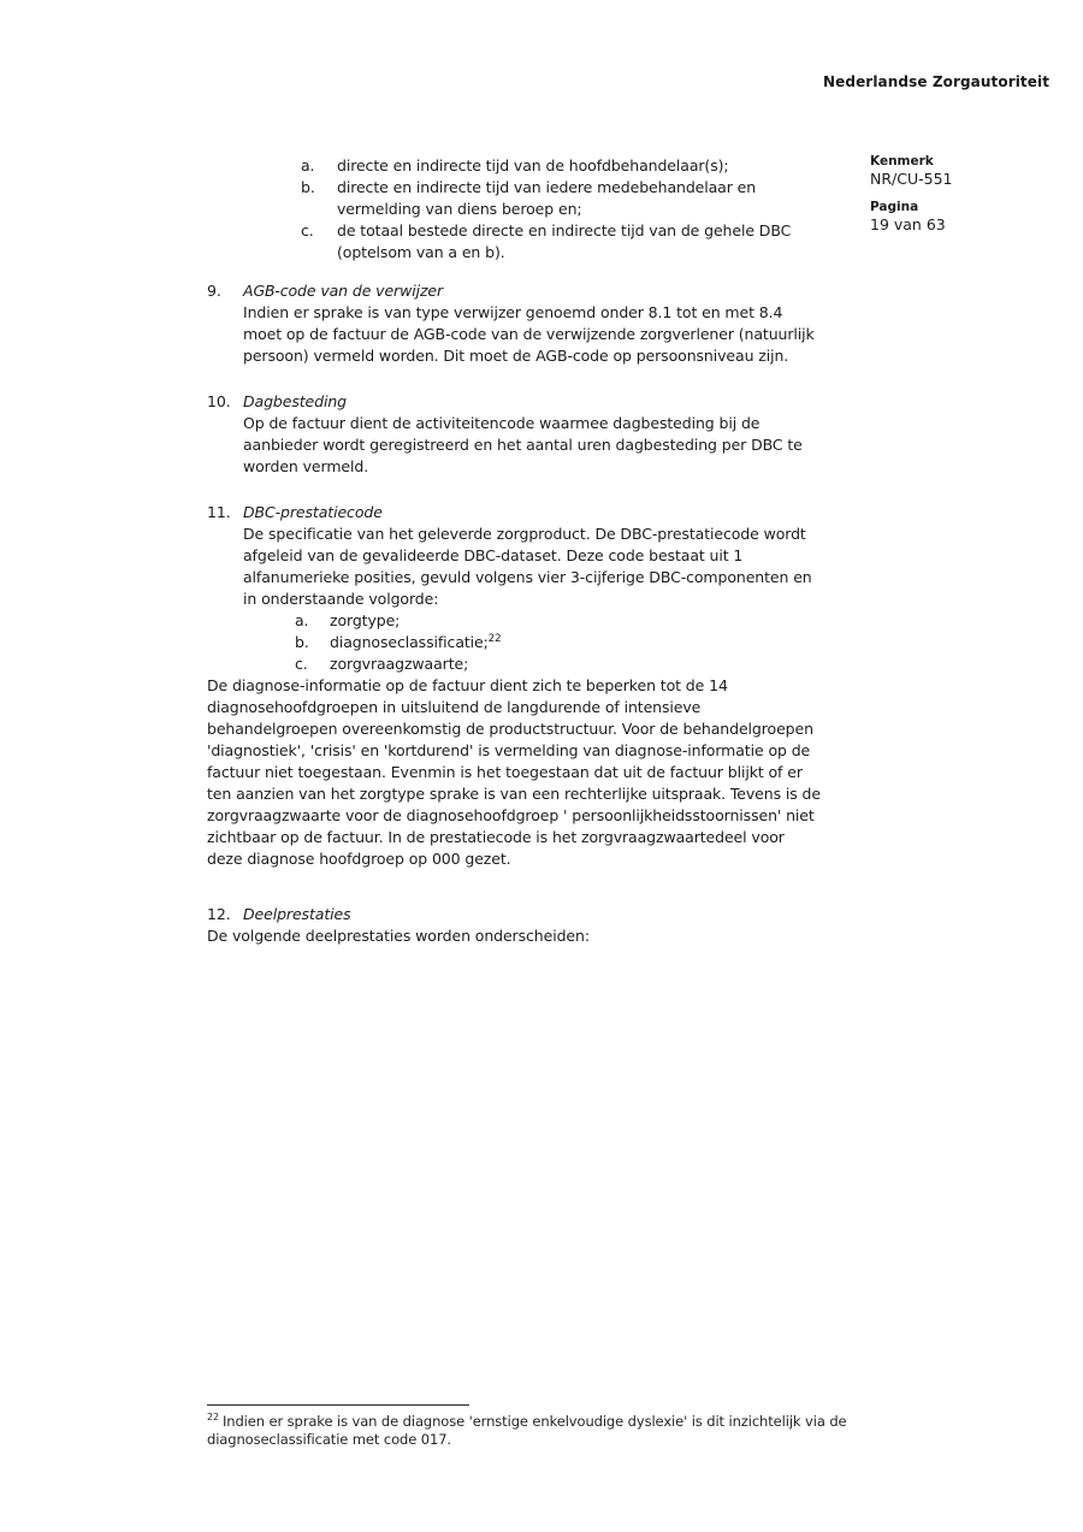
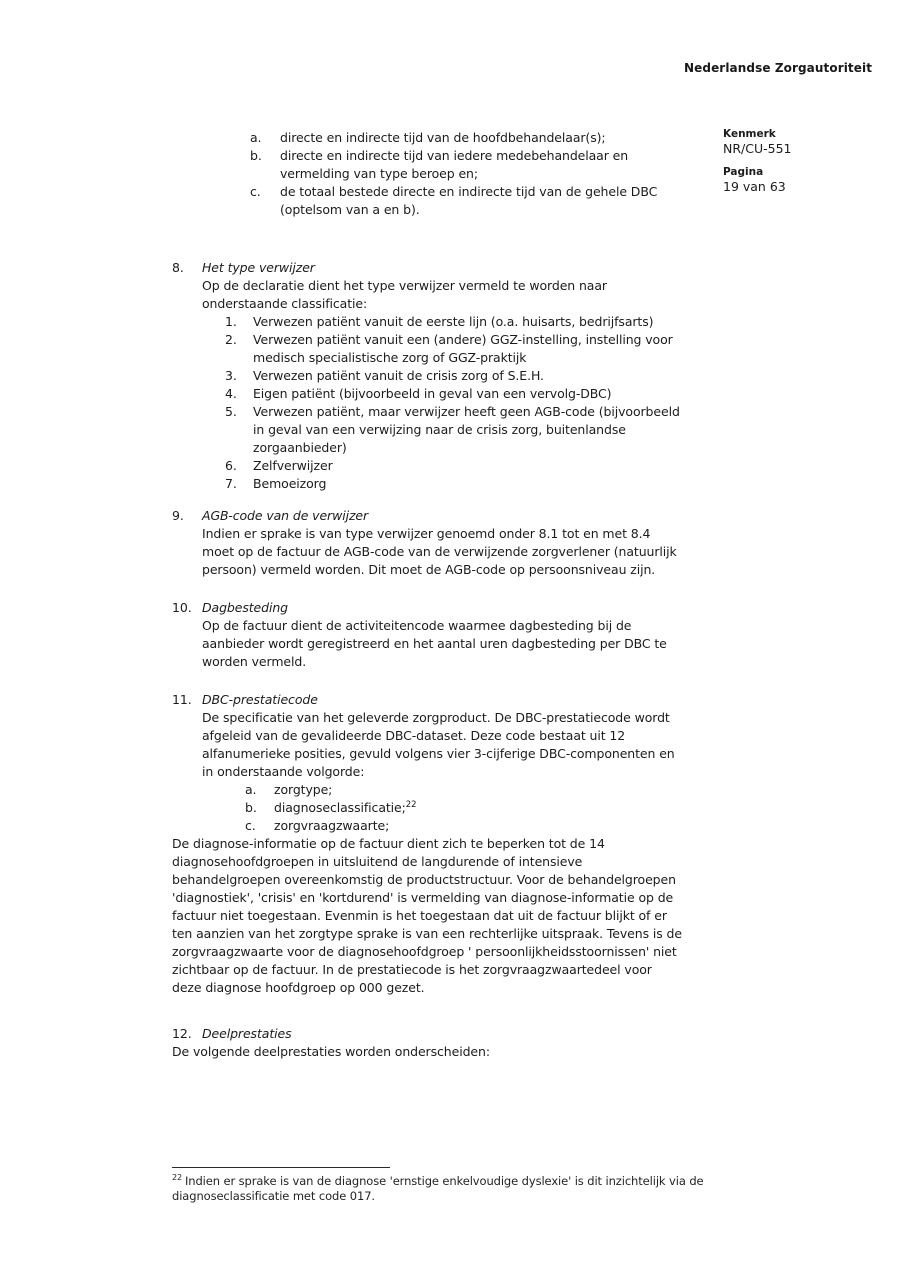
  Nederlandse Zorgautoriteit
  Kenmerk
  NR/CU-551
  Pagina
  19 van 63
  a.
  directe en indirecte tijd van de hoofdbehandelaar(s);
  b.
- directe en indirecte tijd van iedere medebehandelaar en vermelding van diens beroep en;
+ directe en indirecte tijd van iedere medebehandelaar en vermelding van type beroep en;
  c.
  de totaal bestede directe en indirecte tijd van de gehele DBC (optelsom van a en b).
+ 8.
+ Het type verwijzer
+ Op de declaratie dient het type verwijzer vermeld te worden naar onderstaande classificatie:
+ 1.
+ Verwezen patiënt vanuit de eerste lijn (o.a. huisarts, bedrijfsarts)
+ 2.
+ Verwezen patiënt vanuit een (andere) GGZ-instelling, instelling voor medisch specialistische zorg of GGZ-praktijk
+ 3.
+ Verwezen patiënt vanuit de crisis zorg of S.E.H.
+ 4.
+ Eigen patiënt (bijvoorbeeld in geval van een vervolg-DBC)
+ 5.
+ Verwezen patiënt, maar verwijzer heeft geen AGB-code (bijvoorbeeld in geval van een verwijzing naar de crisis zorg, buitenlandse zorgaanbieder)
+ 6.
+ Zelfverwijzer
+ 7.
+ Bemoeizorg
  9.
  AGB-code van de verwijzer
  Indien er sprake is van type verwijzer genoemd onder 8.1 tot en met 8.4 moet op de factuur de AGB-code van de verwijzende zorgverlener (natuurlijk persoon) vermeld worden. Dit moet de AGB-code op persoonsniveau zijn.
  10.
  Dagbesteding
  Op de factuur dient de activiteitencode waarmee dagbesteding bij de aanbieder wordt geregistreerd en het aantal uren dagbesteding per DBC te worden vermeld.
  11.
  DBC-prestatiecode
- De specificatie van het geleverde zorgproduct. De DBC-prestatiecode wordt afgeleid van de gevalideerde DBC-dataset. Deze code bestaat uit 1 alfanumerieke posities, gevuld volgens vier 3-cijferige DBC-componenten en in onderstaande volgorde:
+ De specificatie van het geleverde zorgproduct. De DBC-prestatiecode wordt afgeleid van de gevalideerde DBC-dataset. Deze code bestaat uit 12 alfanumerieke posities, gevuld volgens vier 3-cijferige DBC-componenten en in onderstaande volgorde:
  a.
  zorgtype;
  b.
  diagnoseclassificatie;22
  c.
  zorgvraagzwaarte;
  De diagnose-informatie op de factuur dient zich te beperken tot de 14 diagnosehoofdgroepen in uitsluitend de langdurende of intensieve behandelgroepen overeenkomstig de productstructuur. Voor de behandelgroepen 'diagnostiek', 'crisis' en 'kortdurend' is vermelding van diagnose-informatie op de factuur niet toegestaan. Evenmin is het toegestaan dat uit de factuur blijkt of er ten aanzien van het zorgtype sprake is van een rechterlijke uitspraak. Tevens is de zorgvraagzwaarte voor de diagnosehoofdgroep ' persoonlijkheidsstoornissen' niet zichtbaar op de factuur. In de prestatiecode is het zorgvraagzwaartedeel voor deze diagnose hoofdgroep op 000 gezet.
  12.
  Deelprestaties
  De volgende deelprestaties worden onderscheiden:
  22 Indien er sprake is van de diagnose 'ernstige enkelvoudige dyslexie' is dit inzichtelijk via de diagnoseclassificatie met code 017.
